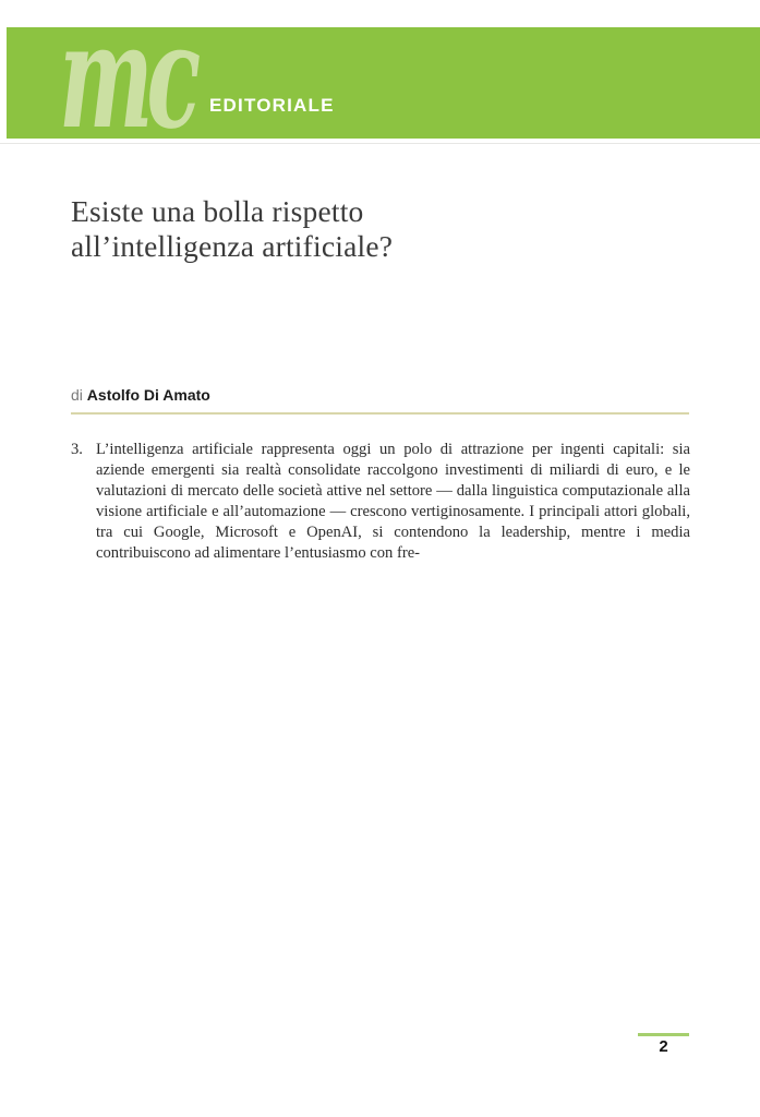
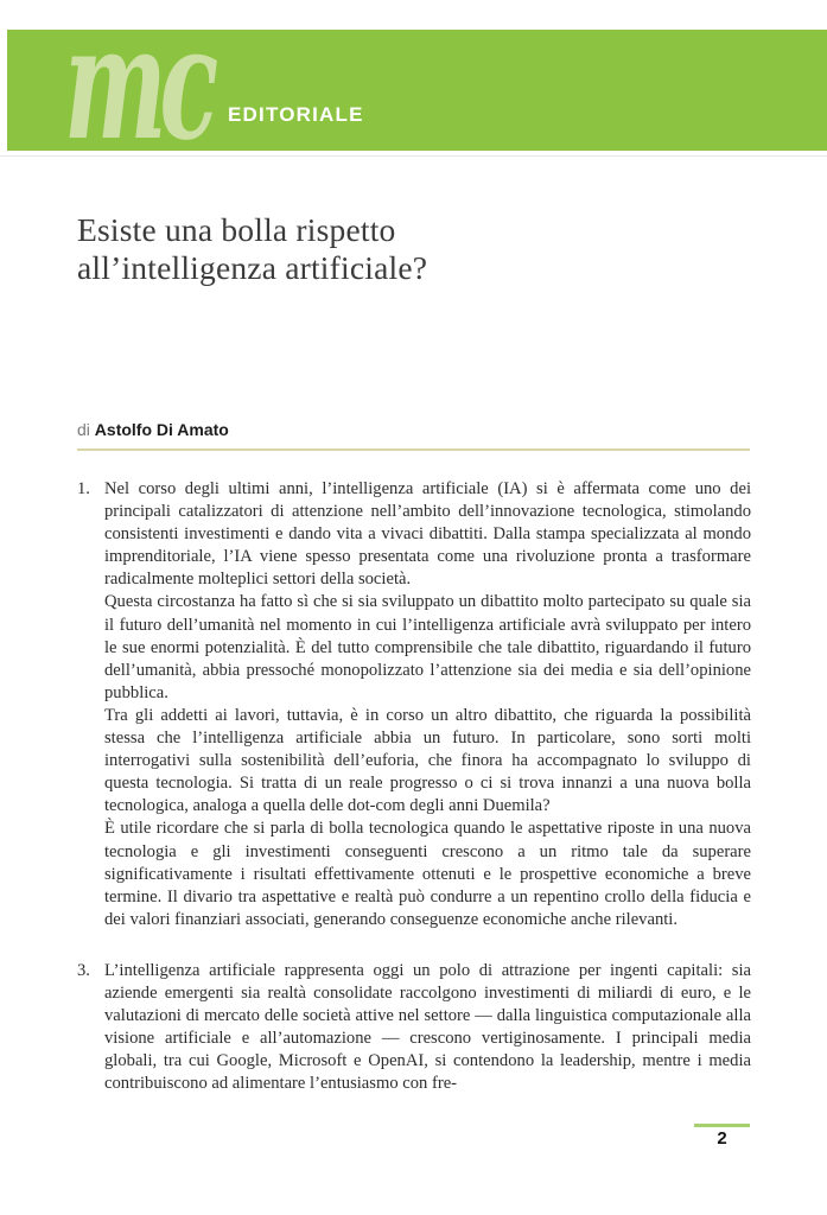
  mc
  EDITORIALE
  Esiste una bolla rispetto
  all’intelligenza artificiale?
  di Astolfo Di Amato
+ 1.
+ Nel corso degli ultimi anni, l’intelligenza artificiale (IA) si è affermata come uno dei principali catalizzatori di attenzione nell’ambito dell’innovazione tecnologica, stimolando consistenti investimenti e dando vita a vivaci dibattiti. Dalla stampa specializzata al mondo imprenditoriale, l’IA viene spesso presentata come una rivoluzione pronta a trasformare radicalmente molteplici settori della società.
+ Questa circostanza ha fatto sì che si sia sviluppato un dibattito molto partecipato su quale sia il futuro dell’umanità nel momento in cui l’intelligenza artificiale avrà sviluppato per intero le sue enormi potenzialità. È del tutto comprensibile che tale dibattito, riguardando il futuro dell’umanità, abbia pressoché monopolizzato l’attenzione sia dei media e sia dell’opinione pubblica.
+ Tra gli addetti ai lavori, tuttavia, è in corso un altro dibattito, che riguarda la possibilità stessa che l’intelligenza artificiale abbia un futuro. In particolare, sono sorti molti interrogativi sulla sostenibilità dell’euforia, che finora ha accompagnato lo sviluppo di questa tecnologia. Si tratta di un reale progresso o ci si trova innanzi a una nuova bolla tecnologica, analoga a quella delle dot-com degli anni Duemila?
+ È utile ricordare che si parla di bolla tecnologica quando le aspettative riposte in una nuova tecnologia e gli investimenti conseguenti crescono a un ritmo tale da superare significativamente i risultati effettivamente ottenuti e le prospettive economiche a breve termine. Il divario tra aspettative e realtà può condurre a un repentino crollo della fiducia e dei valori finanziari associati, generando conseguenze economiche anche rilevanti.
  3.
- L’intelligenza artificiale rappresenta oggi un polo di attrazione per ingenti capitali: sia aziende emergenti sia realtà consolidate raccolgono investimenti di miliardi di euro, e le valutazioni di mercato delle società attive nel settore — dalla linguistica computazionale alla visione artificiale e all’automazione — crescono vertiginosamente. I principali attori globali, tra cui Google, Microsoft e OpenAI, si contendono la leadership, mentre i media contribuiscono ad alimentare l’entusiasmo con fre-
+ L’intelligenza artificiale rappresenta oggi un polo di attrazione per ingenti capitali: sia aziende emergenti sia realtà consolidate raccolgono investimenti di miliardi di euro, e le valutazioni di mercato delle società attive nel settore — dalla linguistica computazionale alla visione artificiale e all’automazione — crescono vertiginosamente. I principali media globali, tra cui Google, Microsoft e OpenAI, si contendono la leadership, mentre i media contribuiscono ad alimentare l’entusiasmo con fre-
  2
